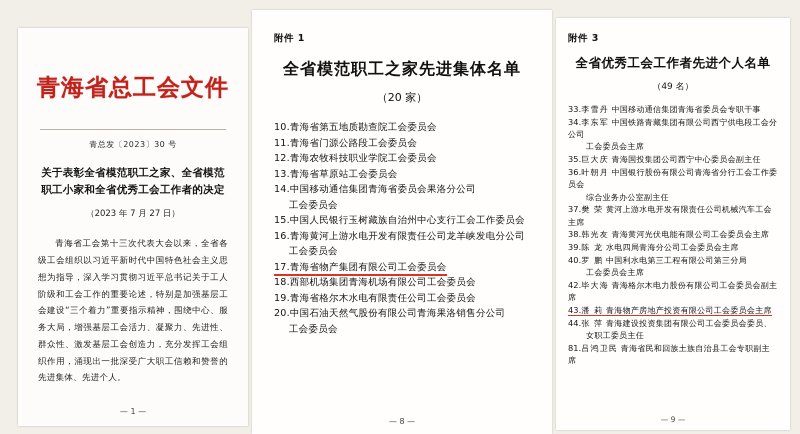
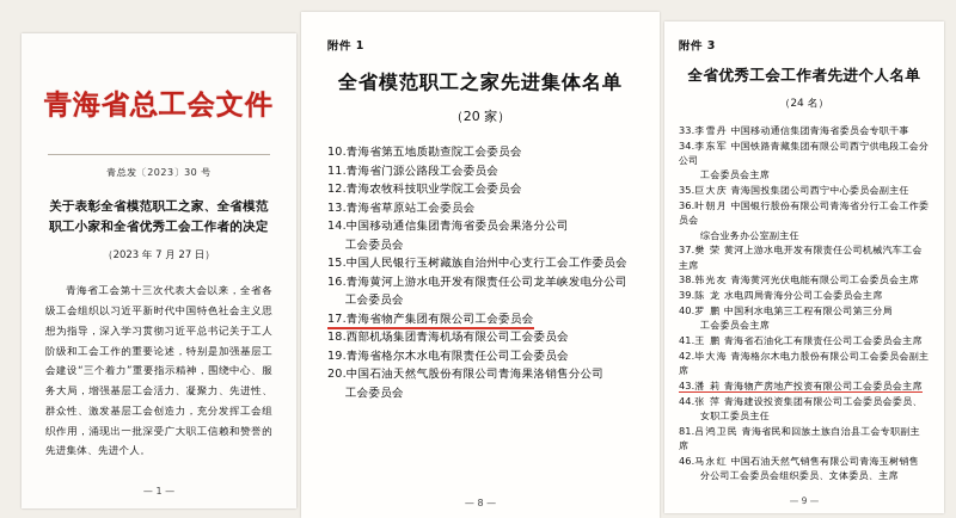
  青海省总工会文件
  青总发〔2023〕30 号
  关于表彰全省模范职工之家、全省模范职工小家和全省优秀工会工作者的决定
  （2023 年 7 月 27 日）
  青海省工会第十三次代表大会以来，全省各级工会组织以习近平新时代中国特色社会主义思想为指导，深入学习贯彻习近平总书记关于工人阶级和工会工作的重要论述，特别是加强基层工会建设“三个着力”重要指示精神，围绕中心、服务大局，增强基层工会活力、凝聚力、先进性、群众性、激发基层工会创造力，充分发挥工会组织作用，涌现出一批深受广大职工信赖和赞誉的先进集体、先进个人。
  — 1 —
  附件 1
  全省模范职工之家先进集体名单
  （20 家）
  10.青海省第五地质勘查院工会委员会
  11.青海省门源公路段工会委员会
  12.青海农牧科技职业学院工会委员会
  13.青海省草原站工会委员会
  14.中国移动通信集团青海省委员会果洛分公司
  工会委员会
  15.中国人民银行玉树藏族自治州中心支行工会工作委员会
  16.青海黄河上游水电开发有限责任公司龙羊峡发电分公司
  工会委员会
  17.青海省物产集团有限公司工会委员会
  18.西部机场集团青海机场有限公司工会委员会
  19.青海省格尔木水电有限责任公司工会委员会
  20.中国石油天然气股份有限公司青海果洛销售分公司
  工会委员会
  — 8 —
  附件 3
  全省优秀工会工作者先进个人名单
- （49 名）
+ （24 名）
  33.李雪丹 中国移动通信集团青海省委员会专职干事
  34.李东军 中国铁路青藏集团有限公司西宁供电段工会分公司
  工会委员会主席
  35.巨大庆 青海国投集团公司西宁中心委员会副主任
  36.叶朝月 中国银行股份有限公司青海省分行工会工作委员会
  综合业务办公室副主任
  37.樊 荣 黄河上游水电开发有限责任公司机械汽车工会主席
  38.韩光友 青海黄河光伏电能有限公司工会委员会主席
  39.陈 龙 水电四局青海分公司工会委员会主席
  40.罗 鹏 中国利水电第三工程有限公司第三分局
  工会委员会主席
+ 41.王 鹏 青海省石油化工有限责任公司工会委员会主席
  42.毕大海 青海格尔木电力股份有限公司工会委员会副主席
  43.潘 莉 青海物产房地产投资有限公司工会委员会主席
  44.张 萍 青海建设投资集团有限公司工会委员会委员、
  女职工委员主任
  81.吕鸿卫民 青海省民和回族土族自治县工会专职副主席
+ 46.马永红 中国石油天然气销售有限公司青海玉树销售
+ 分公司工会委员会组织委员、文体委员、主席
  — 9 —
